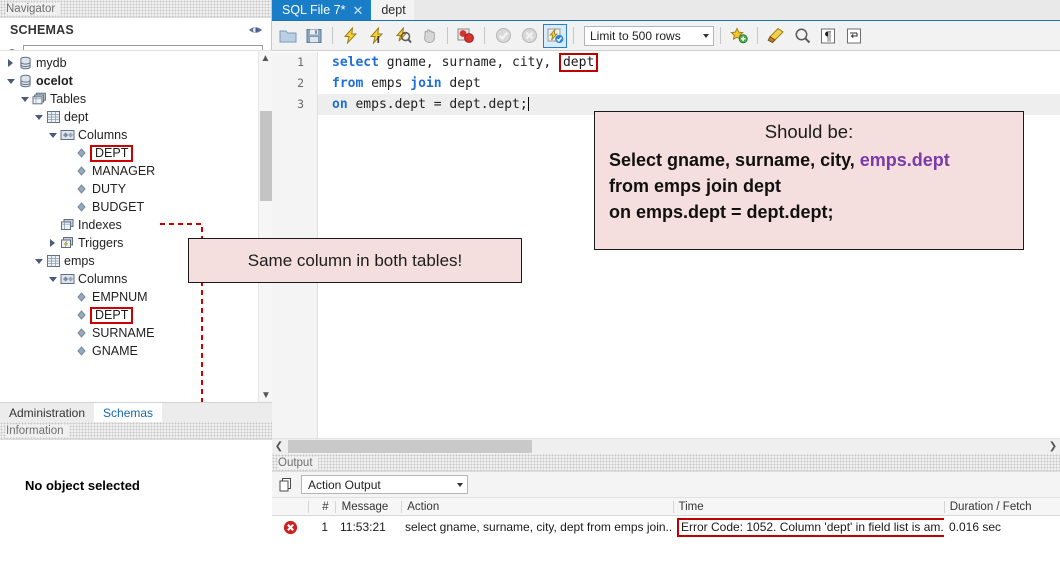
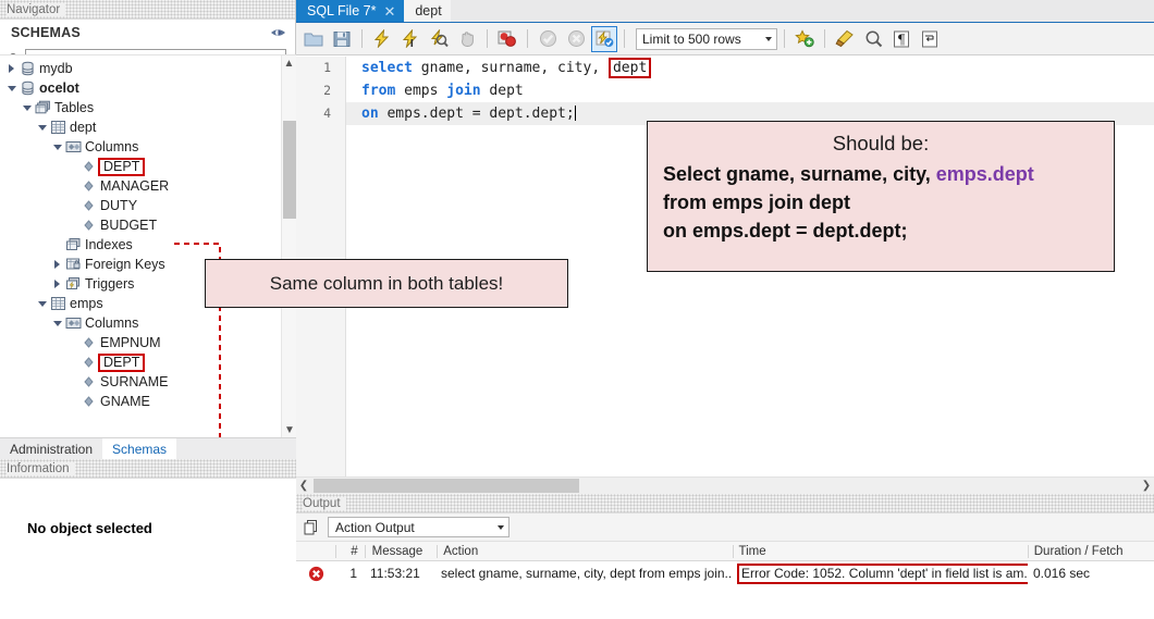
  Navigator
  SCHEMAS
  mydb
  ocelot
  Tables
  dept
  Columns
  DEPT
  MANAGER
  DUTY
  BUDGET
  Indexes
+ Foreign Keys
  Triggers
  emps
  Columns
  EMPNUM
  DEPT
  SURNAME
  GNAME
  ▲
  ▼
  Administration
  Schemas
  Information
  No object selected
  SQL File 7*
  ✕
  dept
  Limit to 500 rows
  ¶
  1
  2
- 3
+ 4
  select gname, surname, city, dept
  from emps join dept
  on emps.dept = dept.dept;
  ❮
  ❯
  Output
  Action Output
  #
  Message
  Action
  Time
  Duration / Fetch
  1
  11:53:21
  select gname, surname, city, dept from emps join..
  Error Code: 1052. Column 'dept' in field list is am.
  0.016 sec
  Same column in both tables!
  Should be:
  Select gname, surname, city, emps.dept
  from emps join dept
  on emps.dept = dept.dept;
